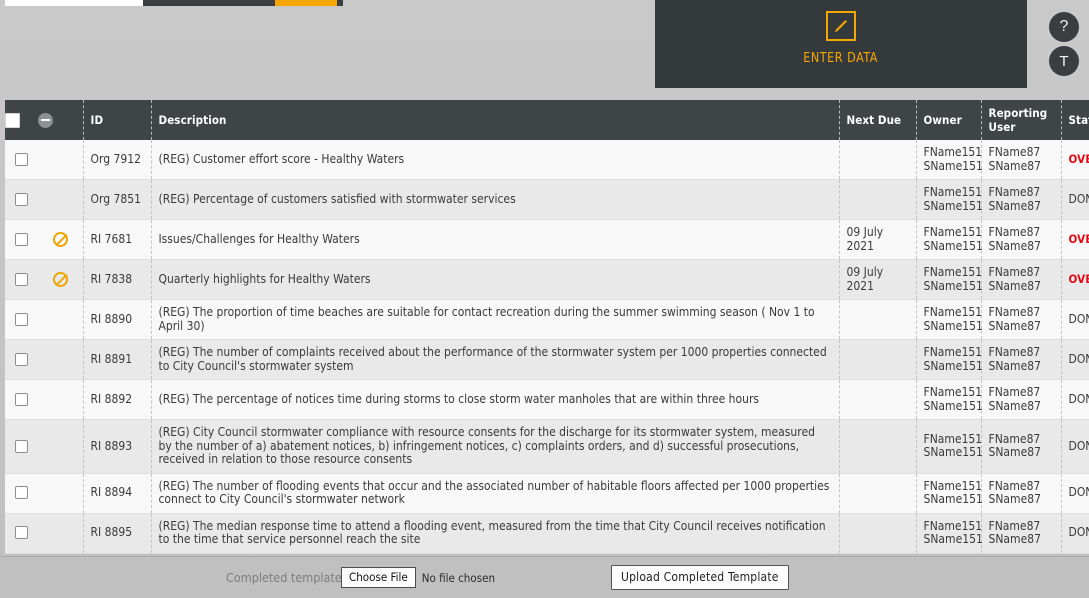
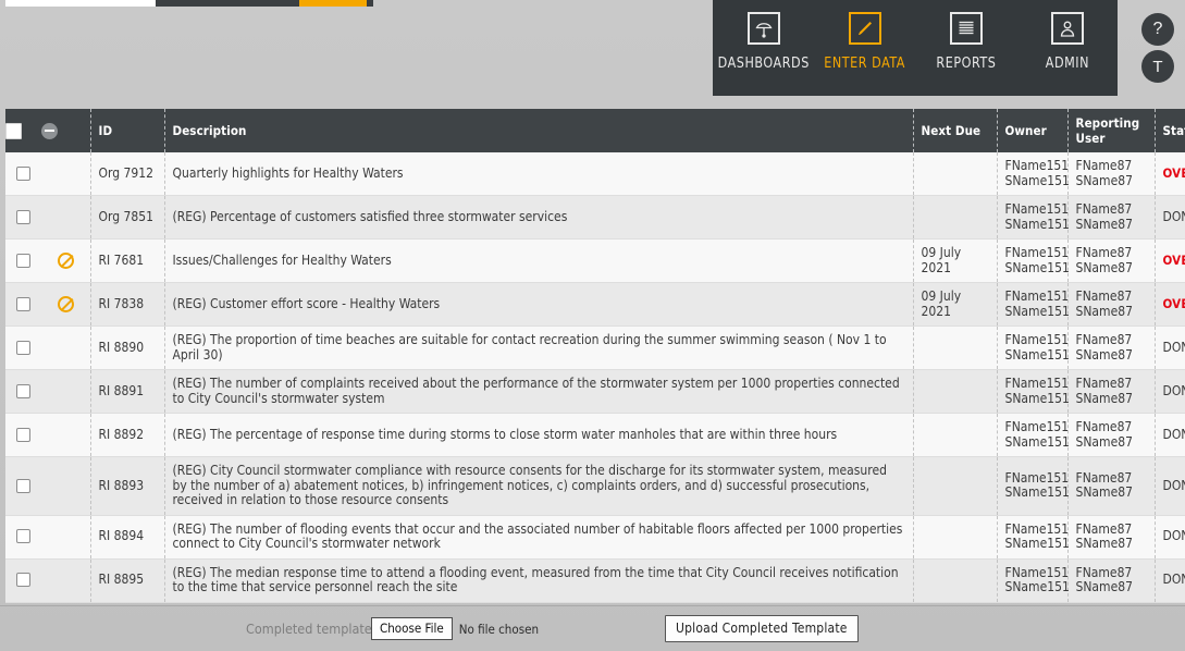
+ DASHBOARDS
  ENTER DATA
+ REPORTS
+ ADMIN
  ?
  T
  		ID	Description	Next Due	Owner	Reporting User	Sta
- 		Org 7912	(REG) Customer effort score - Healthy Waters		FName151SName151	FName87SName87	OV
+ 		Org 7912	Quarterly highlights for Healthy Waters		FName151SName151	FName87SName87	OV
- 		Org 7851	(REG) Percentage of customers satisfied with stormwater services		FName151SName151	FName87SName87	DO
+ 		Org 7851	(REG) Percentage of customers satisfied three stormwater services		FName151SName151	FName87SName87	DO
  		RI 7681	Issues/Challenges for Healthy Waters	09 July 2021	FName151SName151	FName87SName87	OV
- 		RI 7838	Quarterly highlights for Healthy Waters	09 July 2021	FName151SName151	FName87SName87	OV
+ 		RI 7838	(REG) Customer effort score - Healthy Waters	09 July 2021	FName151SName151	FName87SName87	OV
  		RI 8890	(REG) The proportion of time beaches are suitable for contact recreation during the summer swimming season ( Nov 1 to April 30)		FName151SName151	FName87SName87	DO
  		RI 8891	(REG) The number of complaints received about the performance of the stormwater system per 1000 properties connected to City Council's stormwater system		FName151SName151	FName87SName87	DO
- 		RI 8892	(REG) The percentage of notices time during storms to close storm water manholes that are within three hours		FName151SName151	FName87SName87	DO
+ 		RI 8892	(REG) The percentage of response time during storms to close storm water manholes that are within three hours		FName151SName151	FName87SName87	DO
  		RI 8893	(REG) City Council stormwater compliance with resource consents for the discharge for its stormwater system, measured by the number of a) abatement notices, b) infringement notices, c) complaints orders, and d) successful prosecutions, received in relation to those resource consents		FName151SName151	FName87SName87	DO
  		RI 8894	(REG) The number of flooding events that occur and the associated number of habitable floors affected per 1000 properties connect to City Council's stormwater network		FName151SName151	FName87SName87	DO
  		RI 8895	(REG) The median response time to attend a flooding event, measured from the time that City Council receives notification to the time that service personnel reach the site		FName151SName151	FName87SName87	DO
  Completed template
  Choose File
  No file chosen
  Upload Completed Template
